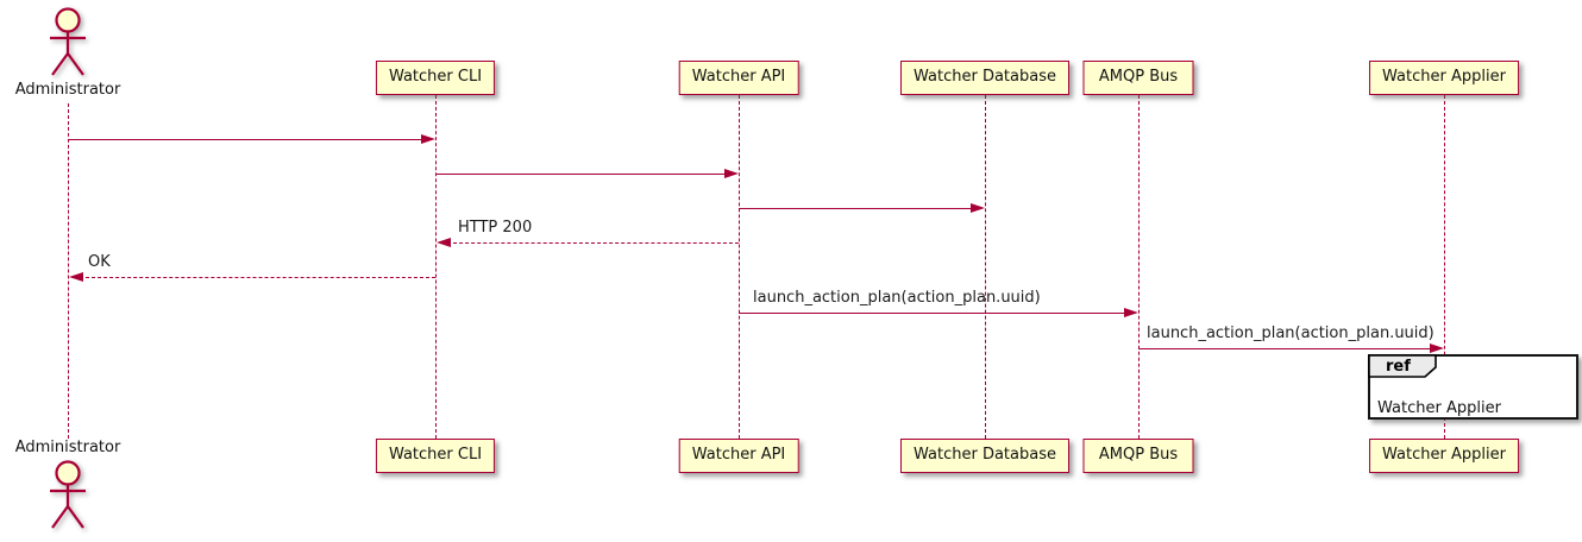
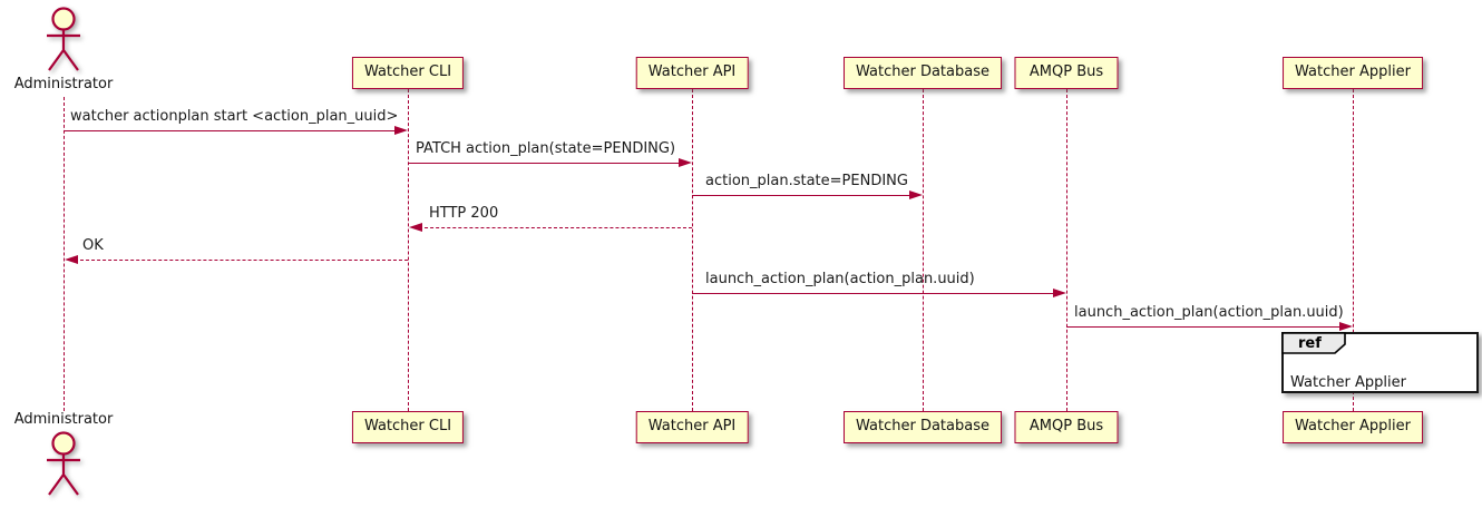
+ watcher actionplan start <action_plan_uuid>
+ PATCH action_plan(state=PENDING)
+ action_plan.state=PENDING
  HTTP 200
  OK
  launch_action_plan(action_plan.uuid)
  launch_action_plan(action_plan.uuid)
  Watcher CLI
  Watcher CLI
  Watcher API
  Watcher API
  Watcher Database
  Watcher Database
  AMQP Bus
  AMQP Bus
  Watcher Applier
  Watcher Applier
  Administrator
  Administrator
  ref
  Watcher Applier
